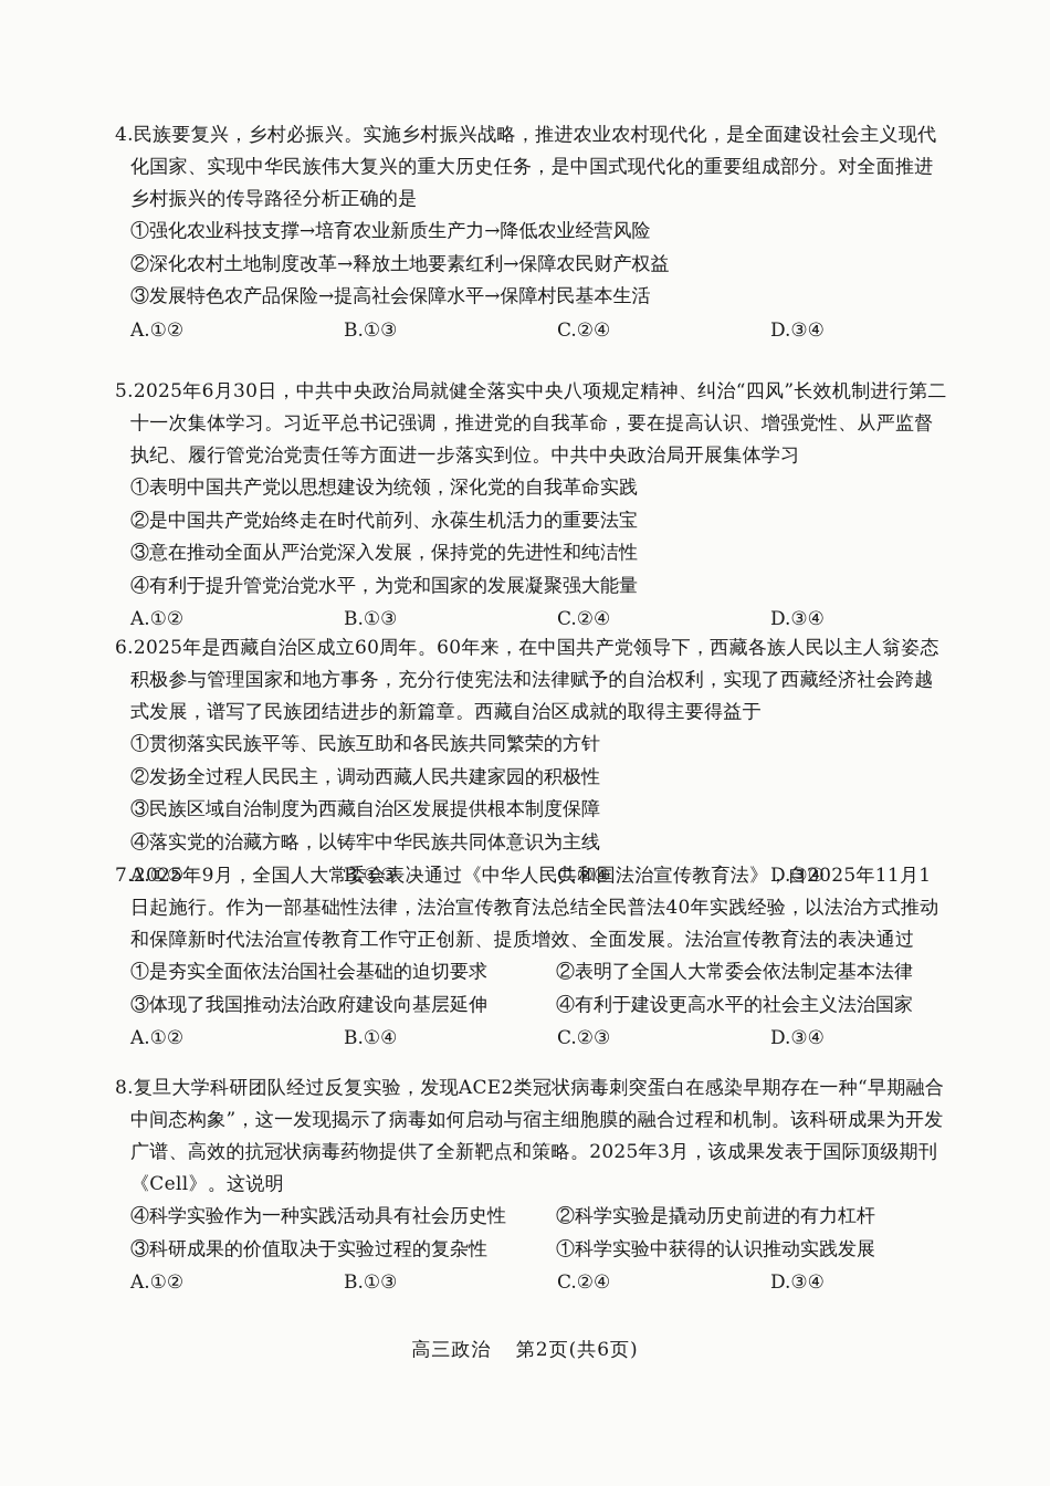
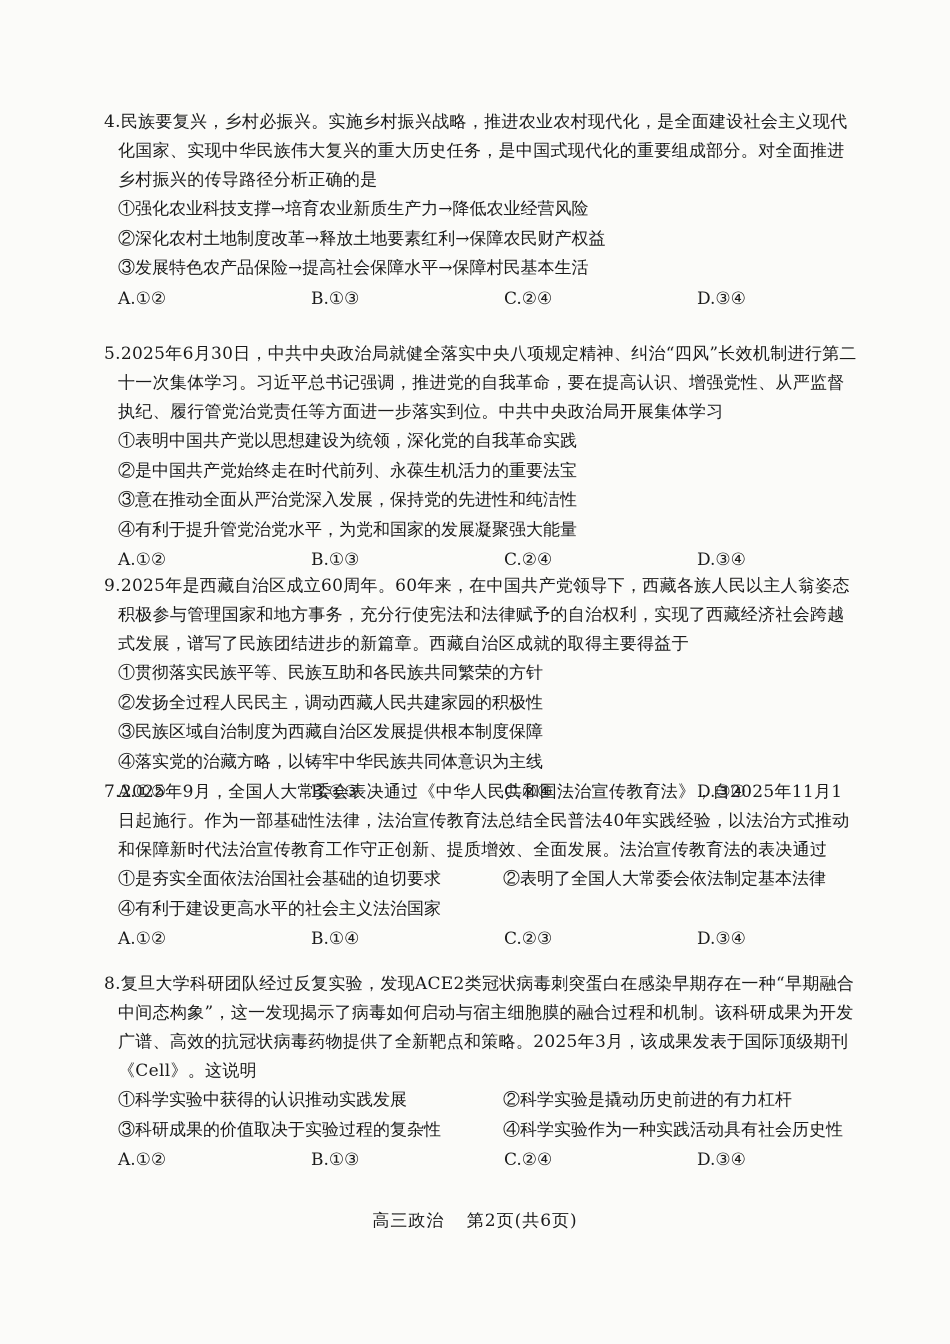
  4.民族要复兴，乡村必振兴。实施乡村振兴战略，推进农业农村现代化，是全面建设社会主义现代化国家、实现中华民族伟大复兴的重大历史任务，是中国式现代化的重要组成部分。对全面推进乡村振兴的传导路径分析正确的是
  ①强化农业科技支撑→培育农业新质生产力→降低农业经营风险
  ②深化农村土地制度改革→释放土地要素红利→保障农民财产权益
  ③发展特色农产品保险→提高社会保障水平→保障村民基本生活
  A.①②
  B.①③
  C.②④
  D.③④
  5.2025年6月30日，中共中央政治局就健全落实中央八项规定精神、纠治“四风”长效机制进行第二十一次集体学习。习近平总书记强调，推进党的自我革命，要在提高认识、增强党性、从严监督执纪、履行管党治党责任等方面进一步落实到位。中共中央政治局开展集体学习
  ①表明中国共产党以思想建设为统领，深化党的自我革命实践
  ②是中国共产党始终走在时代前列、永葆生机活力的重要法宝
  ③意在推动全面从严治党深入发展，保持党的先进性和纯洁性
  ④有利于提升管党治党水平，为党和国家的发展凝聚强大能量
  A.①②
  B.①③
  C.②④
  D.③④
- 6.2025年是西藏自治区成立60周年。60年来，在中国共产党领导下，西藏各族人民以主人翁姿态积极参与管理国家和地方事务，充分行使宪法和法律赋予的自治权利，实现了西藏经济社会跨越式发展，谱写了民族团结进步的新篇章。西藏自治区成就的取得主要得益于
+ 9.2025年是西藏自治区成立60周年。60年来，在中国共产党领导下，西藏各族人民以主人翁姿态积极参与管理国家和地方事务，充分行使宪法和法律赋予的自治权利，实现了西藏经济社会跨越式发展，谱写了民族团结进步的新篇章。西藏自治区成就的取得主要得益于
  ①贯彻落实民族平等、民族互助和各民族共同繁荣的方针
  ②发扬全过程人民民主，调动西藏人民共建家园的积极性
  ③民族区域自治制度为西藏自治区发展提供根本制度保障
  ④落实党的治藏方略，以铸牢中华民族共同体意识为主线
  A.①②
  B.①③
  C.②④
  D.③④
  7.2025年9月，全国人大常委会表决通过《中华人民共和国法治宣传教育法》，自2025年11月1日起施行。作为一部基础性法律，法治宣传教育法总结全民普法40年实践经验，以法治方式推动和保障新时代法治宣传教育工作守正创新、提质增效、全面发展。法治宣传教育法的表决通过
  ①是夯实全面依法治国社会基础的迫切要求
  ②表明了全国人大常委会依法制定基本法律
- ③体现了我国推动法治政府建设向基层延伸
  ④有利于建设更高水平的社会主义法治国家
  A.①②
  B.①④
  C.②③
  D.③④
  8.复旦大学科研团队经过反复实验，发现ACE2类冠状病毒刺突蛋白在感染早期存在一种“早期融合中间态构象”，这一发现揭示了病毒如何启动与宿主细胞膜的融合过程和机制。该科研成果为开发广谱、高效的抗冠状病毒药物提供了全新靶点和策略。2025年3月，该成果发表于国际顶级期刊《Cell》。这说明
- ④科学实验作为一种实践活动具有社会历史性
+ ①科学实验中获得的认识推动实践发展
  ②科学实验是撬动历史前进的有力杠杆
  ③科研成果的价值取决于实验过程的复杂性
- ①科学实验中获得的认识推动实践发展
+ ④科学实验作为一种实践活动具有社会历史性
  A.①②
  B.①③
  C.②④
  D.③④
  高三政治 第2页(共6页)
